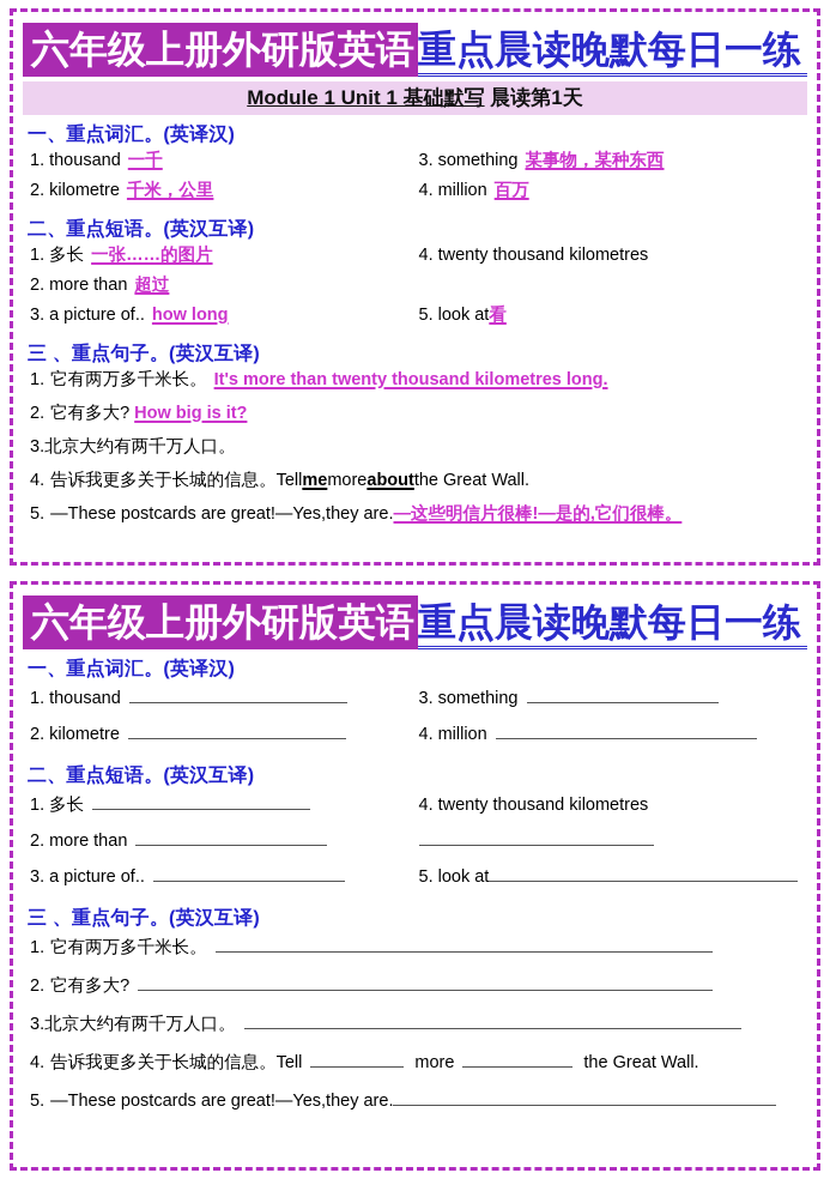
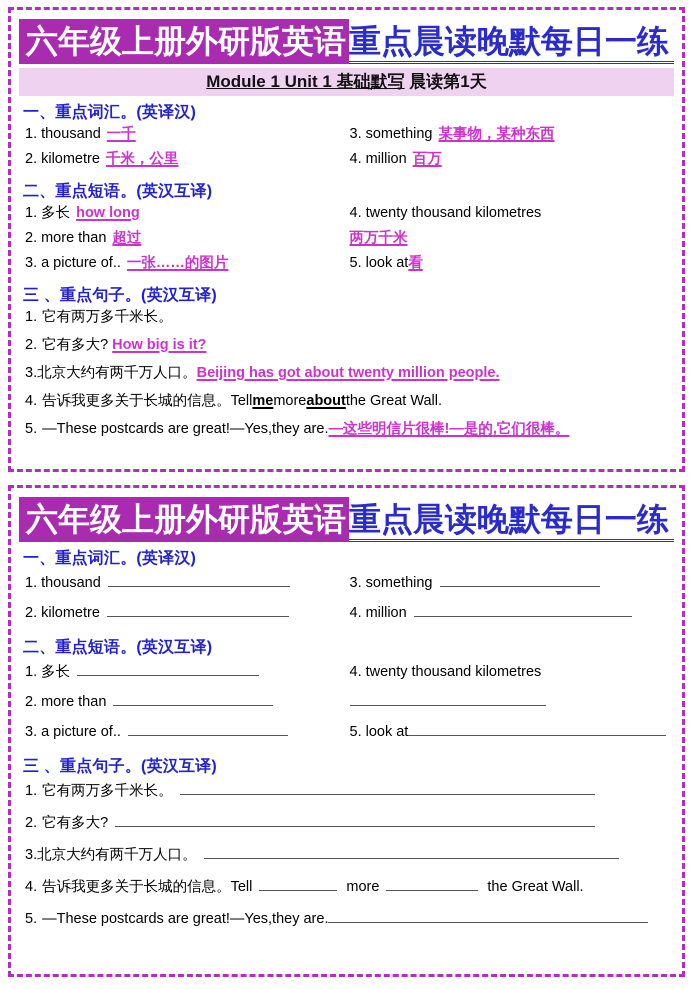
  六年级上册外研版英语
  重点晨读晚默每日一练
  Module 1 Unit 1 基础默写 晨读第1天
  一、重点词汇。(英译汉)
  1.
  thousand
  一千
  3.
  something
  某事物，某种东西
  2.
  kilometre
  千米，公里
  4.
  million
  百万
  二、重点短语。(英汉互译)
  1.
  多长
- 一张……的图片
+ how long
  4.
  twenty thousand kilometres
  2.
  more than
  超过
+ 两万千米
  3.
  a picture of..
- how long
+ 一张……的图片
  5.
  look at
  看
  三 、重点句子。(英汉互译)
  1.
  它有两万多千米长。
- It's more than twenty thousand kilometres long.
  2.
  它有多大?
  How big is it?
  3.
  北京大约有两千万人口。
+ Beijing has got about twenty million people.
  4.
  告诉我更多关于长城的信息。Tell
  me
  more
  about
  the Great Wall.
  5.
  —These postcards are great!—Yes,they are.
  —这些明信片很棒!—是的,它们很棒。
  六年级上册外研版英语
  重点晨读晚默每日一练
  一、重点词汇。(英译汉)
  1.
  thousand
  3.
  something
  2.
  kilometre
  4.
  million
  二、重点短语。(英汉互译)
  1.
  多长
  4.
  twenty thousand kilometres
  2.
  more than
  3.
  a picture of..
  5.
  look at
  三 、重点句子。(英汉互译)
  1.
  它有两万多千米长。
  2.
  它有多大?
  3.
  北京大约有两千万人口。
  4.
  告诉我更多关于长城的信息。Tell
  more
  the Great Wall.
  5.
  —These postcards are great!—Yes,they are.
